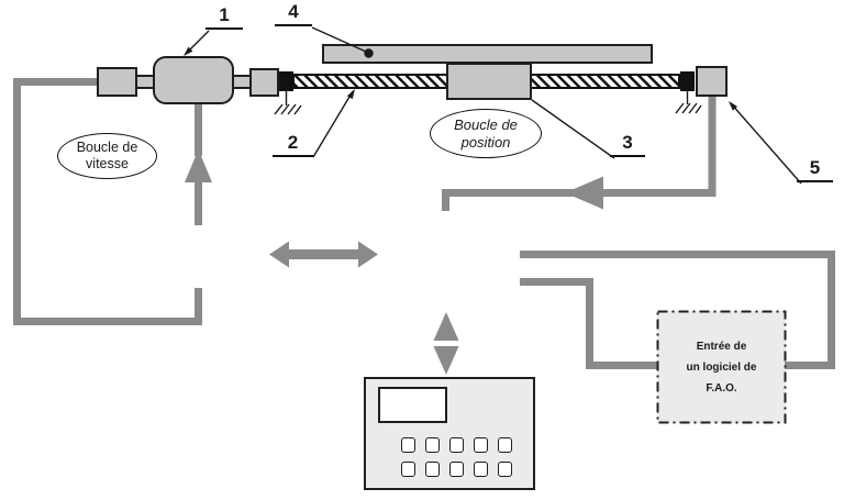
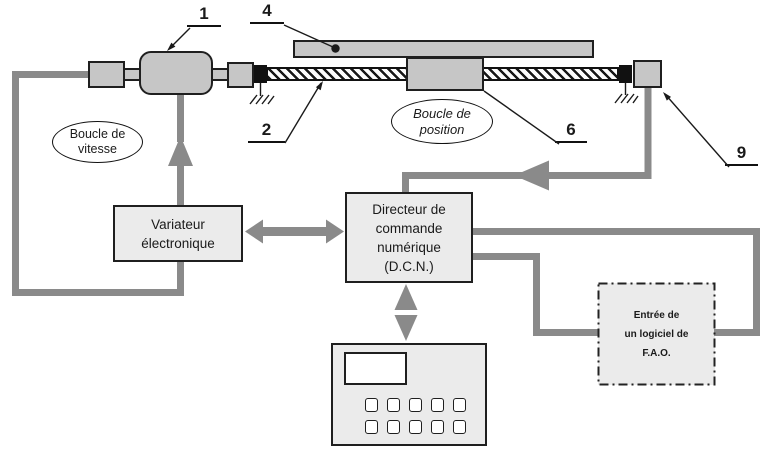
  Boucle de
  vitesse
  Boucle de
  position
+ Variateur
+ électronique
+ Directeur de
+ commande
+ numérique
+ (D.C.N.)
  Entrée de
  un logiciel de
  F.A.O.
  1
  2
- 3
+ 6
  4
- 5
+ 9
